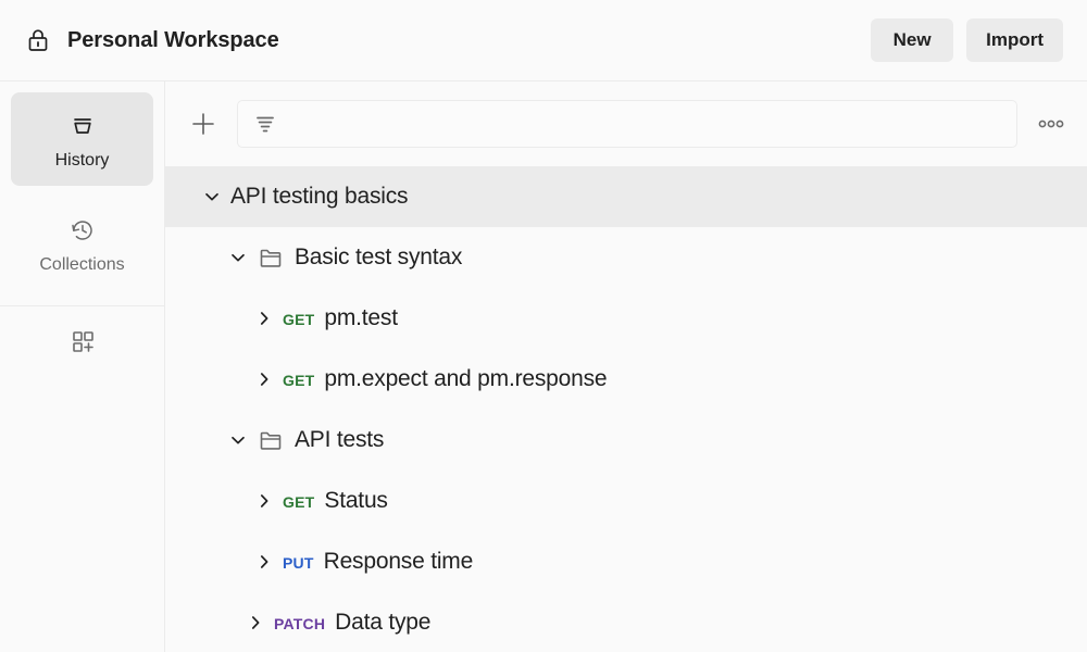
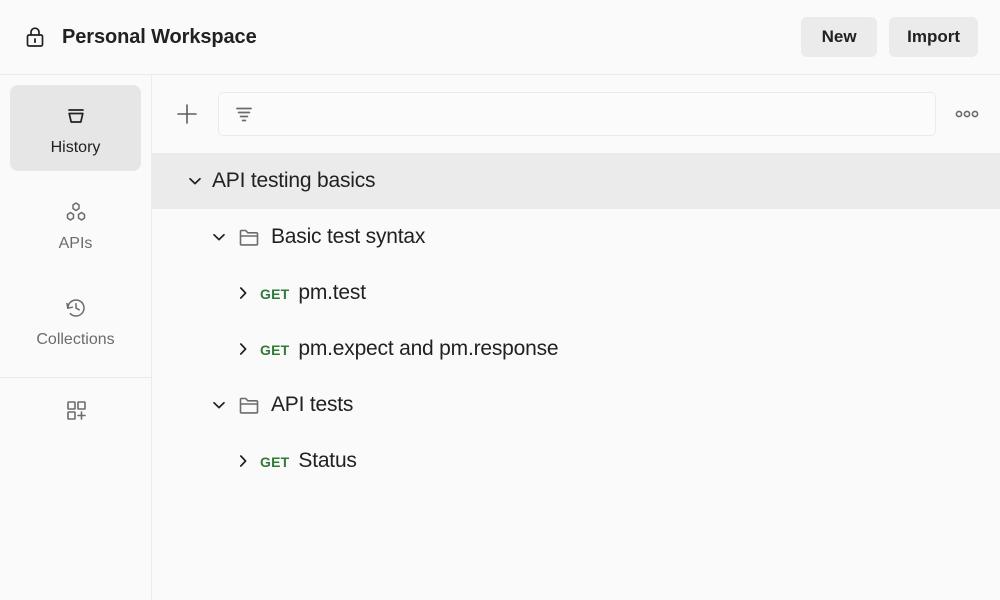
  Personal Workspace
  New
  Import
  History
+ APIs
  Collections
  API testing basics
  Basic test syntax
  GET
  pm.test
  GET
  pm.expect and pm.response
  API tests
  GET
  Status
- PUT
- Response time
- PATCH
- Data type
